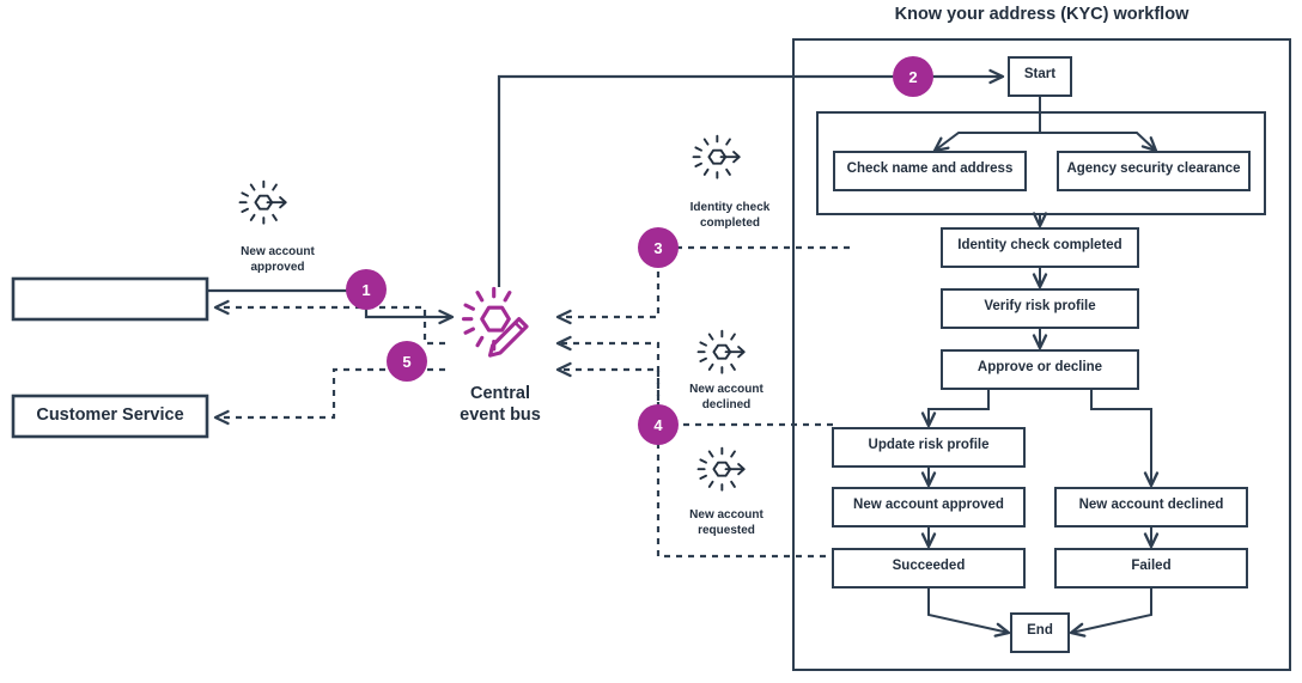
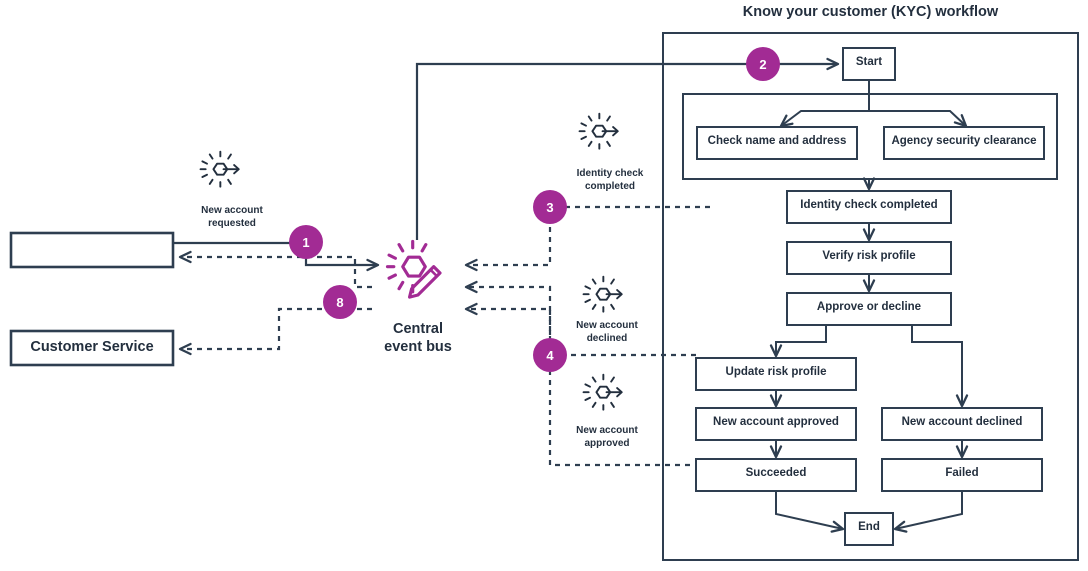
- Know your address (KYC) workflow
+ Know your customer (KYC) workflow
  Customer Service
  Central
  event bus
  New account
- approved
+ requested
  Identity check
  completed
  New account
  declined
  New account
- requested
+ approved
  Start
  Check name and address
  Agency security clearance
  Identity check completed
  Verify risk profile
  Approve or decline
  Update risk profile
  New account approved
  Succeeded
  New account declined
  Failed
  End
  1
  2
  3
  4
- 5
+ 8
